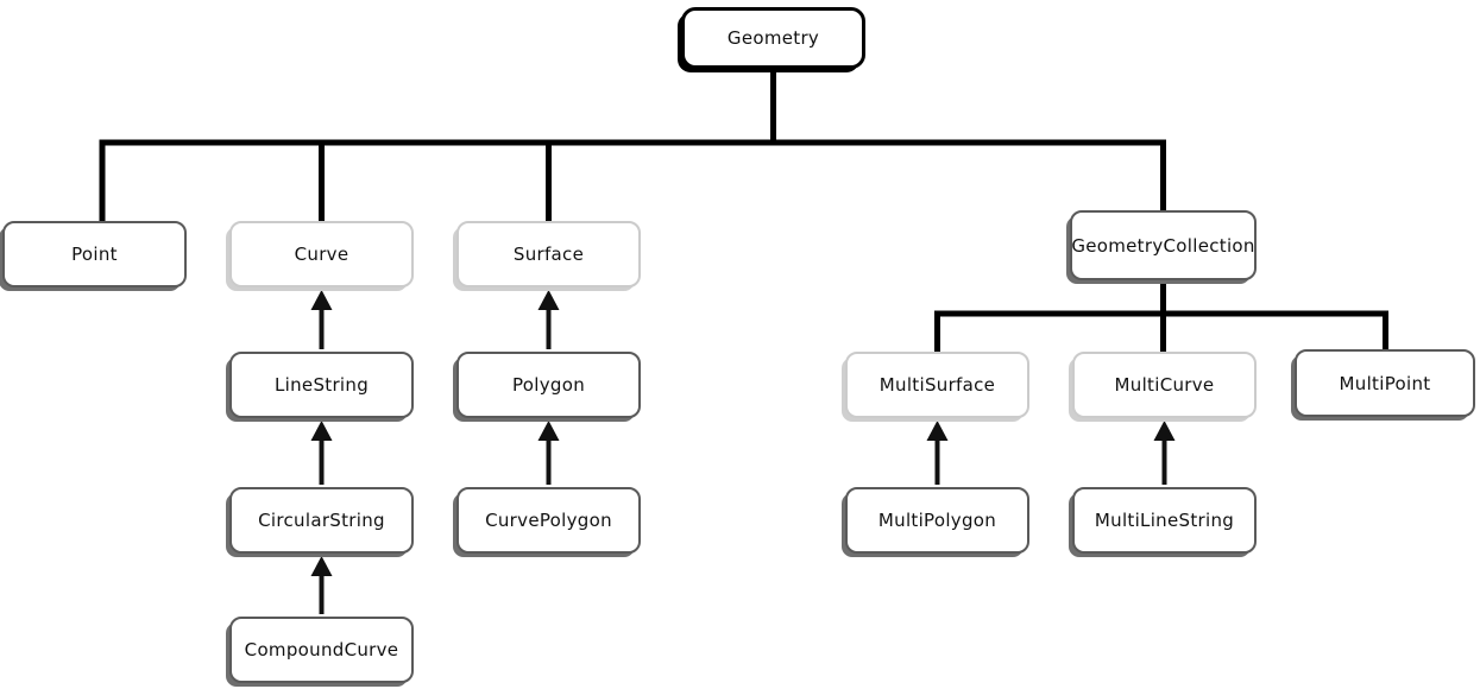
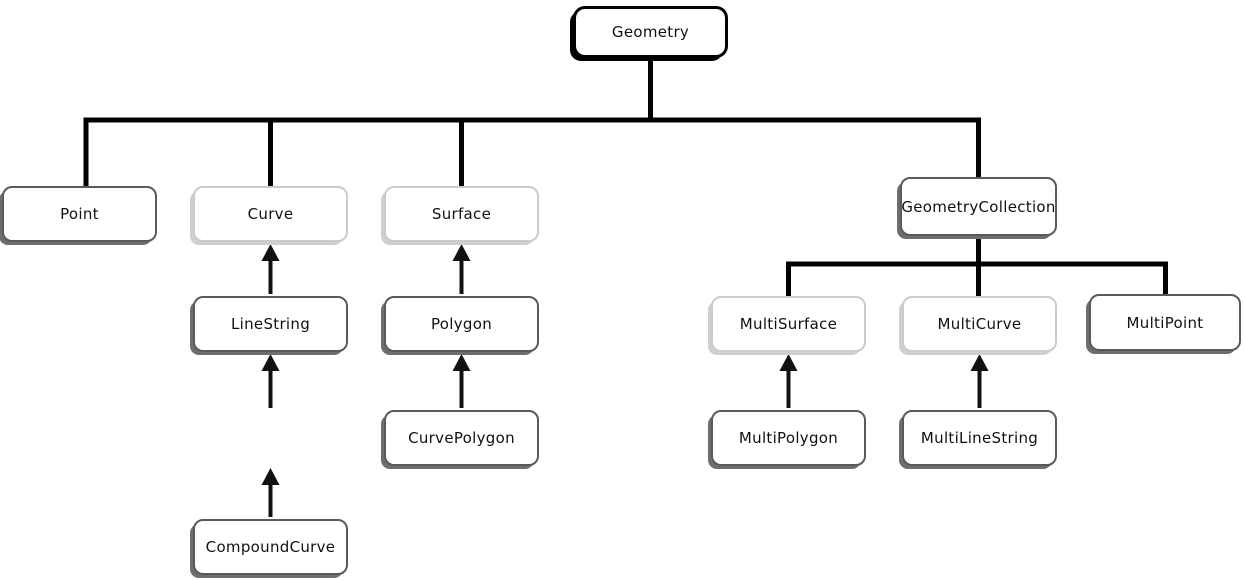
  Geometry
  Point
  Curve
  Surface
  GeometryCollection
  LineString
  Polygon
  MultiSurface
  MultiCurve
  MultiPoint
- CircularString
  CurvePolygon
  MultiPolygon
  MultiLineString
  CompoundCurve
